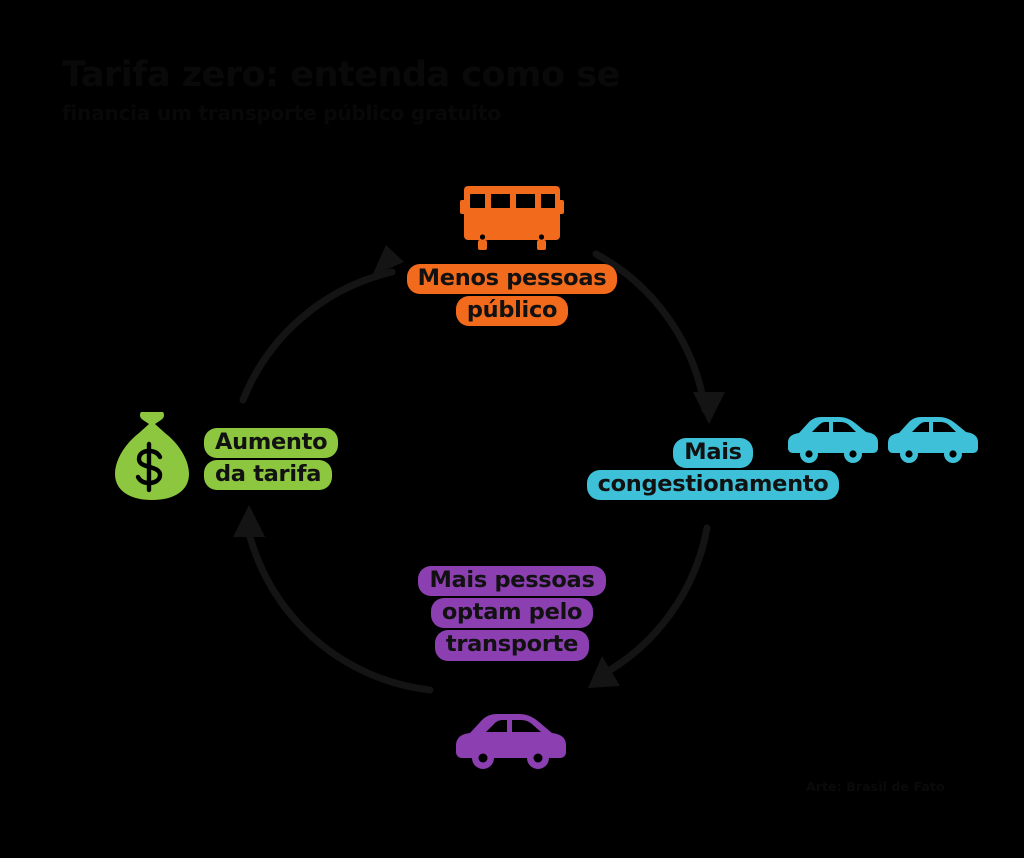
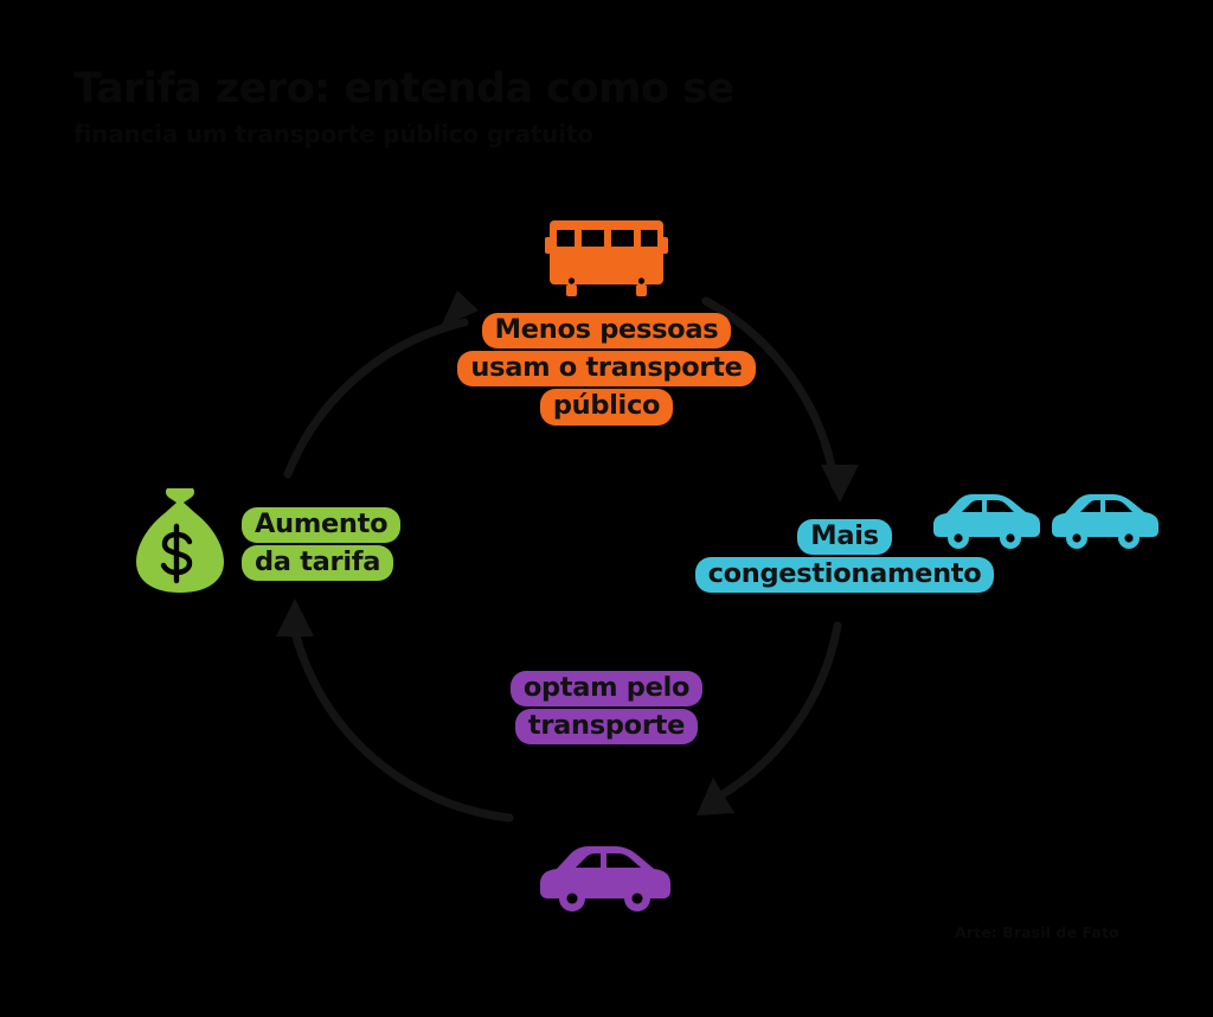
  Menos pessoas
+ usam o transporte
  público
  Mais
  congestionamento
- Mais pessoas
  optam pelo
  transporte
  Aumento
  da tarifa
